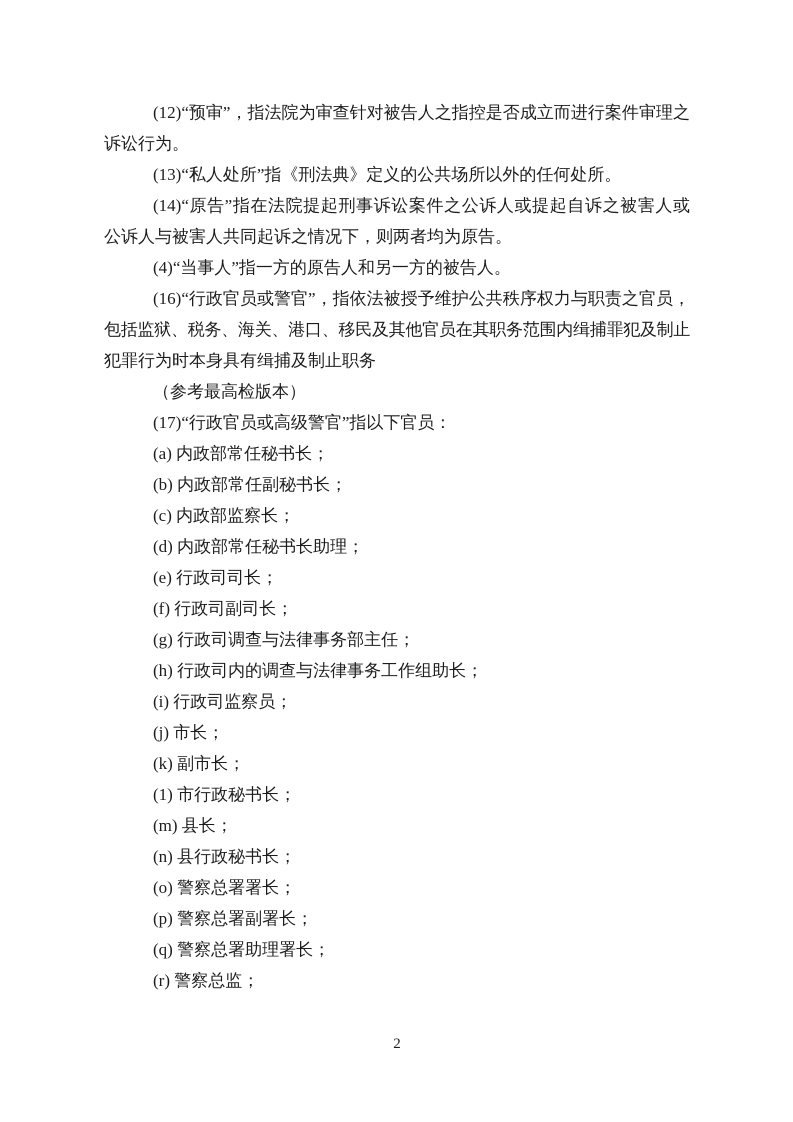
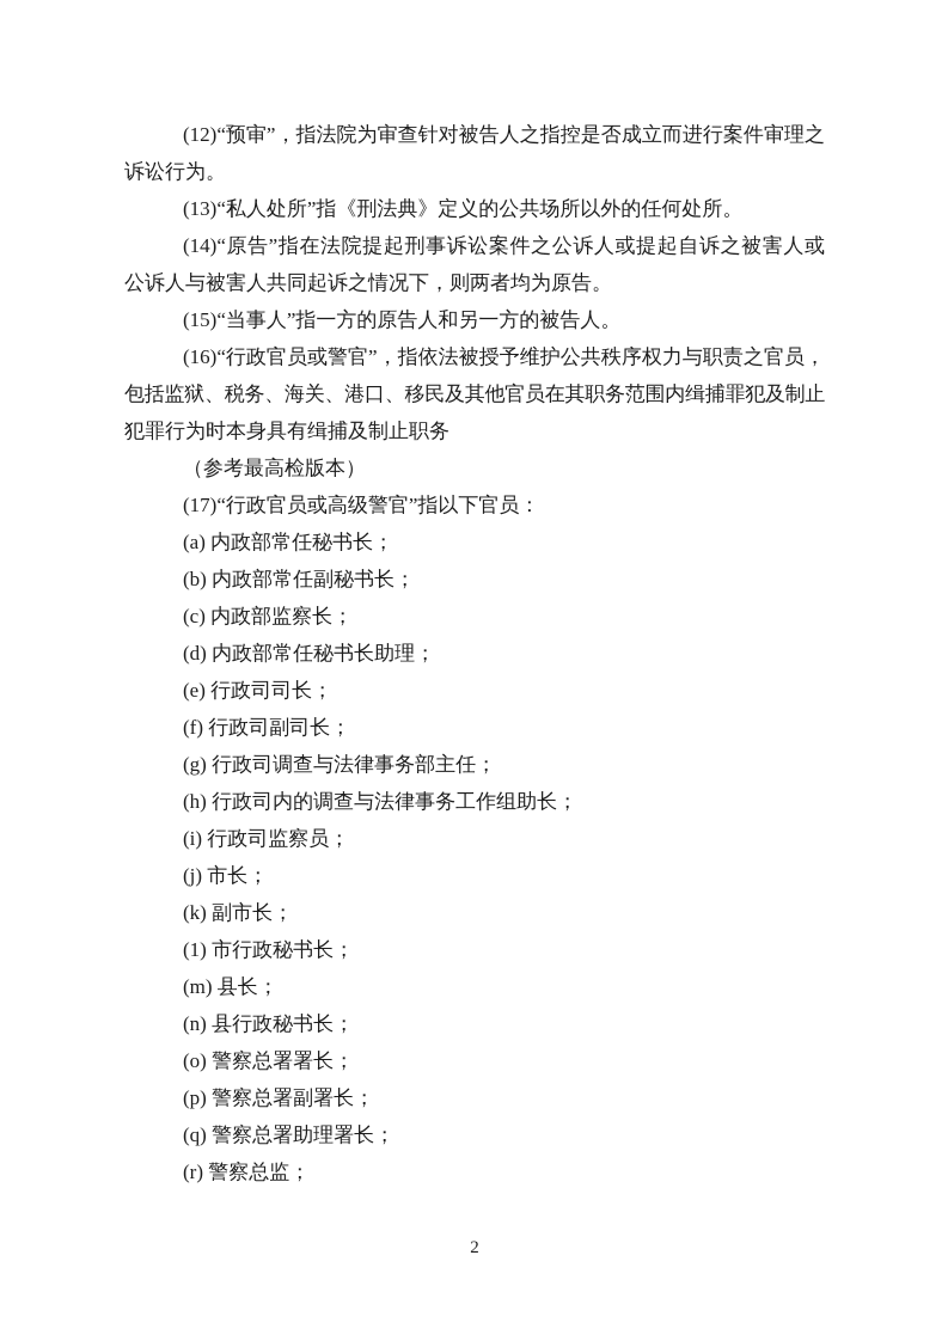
  (12)“预审”，指法院为审查针对被告人之指控是否成立而进行案件审理之
  诉讼行为。
  (13)“私人处所”指《刑法典》定义的公共场所以外的任何处所。
  (14)“原告”指在法院提起刑事诉讼案件之公诉人或提起自诉之被害人或
  公诉人与被害人共同起诉之情况下，则两者均为原告。
- (4)“当事人”指一方的原告人和另一方的被告人。
+ (15)“当事人”指一方的原告人和另一方的被告人。
  (16)“行政官员或警官”，指依法被授予维护公共秩序权力与职责之官员，
  包括监狱、税务、海关、港口、移民及其他官员在其职务范围内缉捕罪犯及制止
  犯罪行为时本身具有缉捕及制止职务
  （参考最高检版本）
  (17)“行政官员或高级警官”指以下官员：
  (a) 内政部常任秘书长；
  (b) 内政部常任副秘书长；
  (c) 内政部监察长；
  (d) 内政部常任秘书长助理；
  (e) 行政司司长；
  (f) 行政司副司长；
  (g) 行政司调查与法律事务部主任；
  (h) 行政司内的调查与法律事务工作组助长；
  (i) 行政司监察员；
  (j) 市长；
  (k) 副市长；
  (1) 市行政秘书长；
  (m) 县长；
  (n) 县行政秘书长；
  (o) 警察总署署长；
  (p) 警察总署副署长；
  (q) 警察总署助理署长；
  (r) 警察总监；
  2
